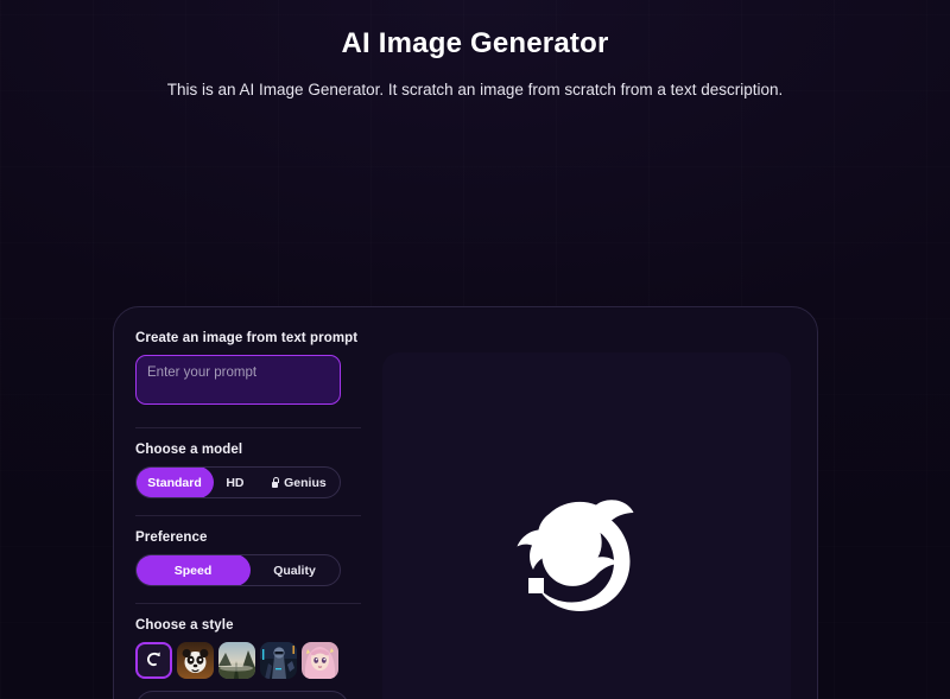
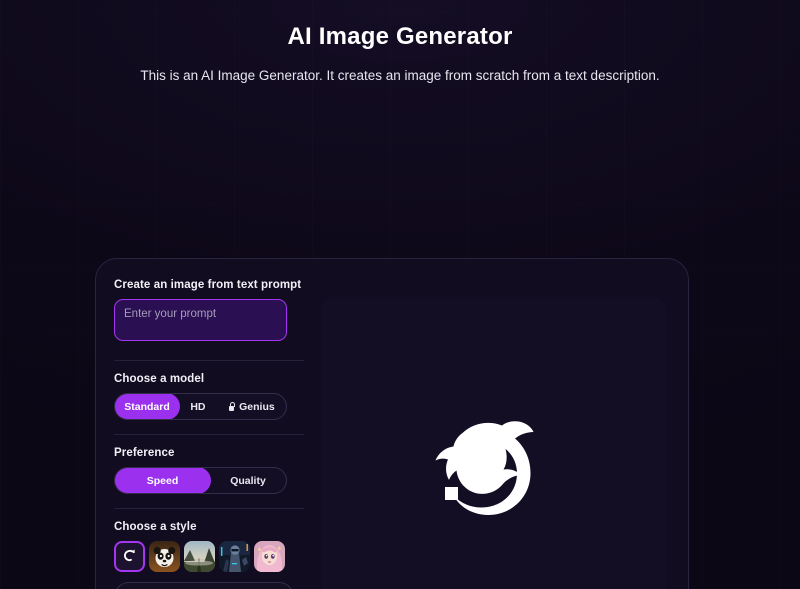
  AI Image Generator
- This is an AI Image Generator. It scratch an image from scratch from a text description.
+ This is an AI Image Generator. It creates an image from scratch from a text description.
  Create an image from text prompt
  Enter your prompt
  Choose a model
  Standard
  HD
  Genius
  Preference
  Speed
  Quality
  Choose a style
